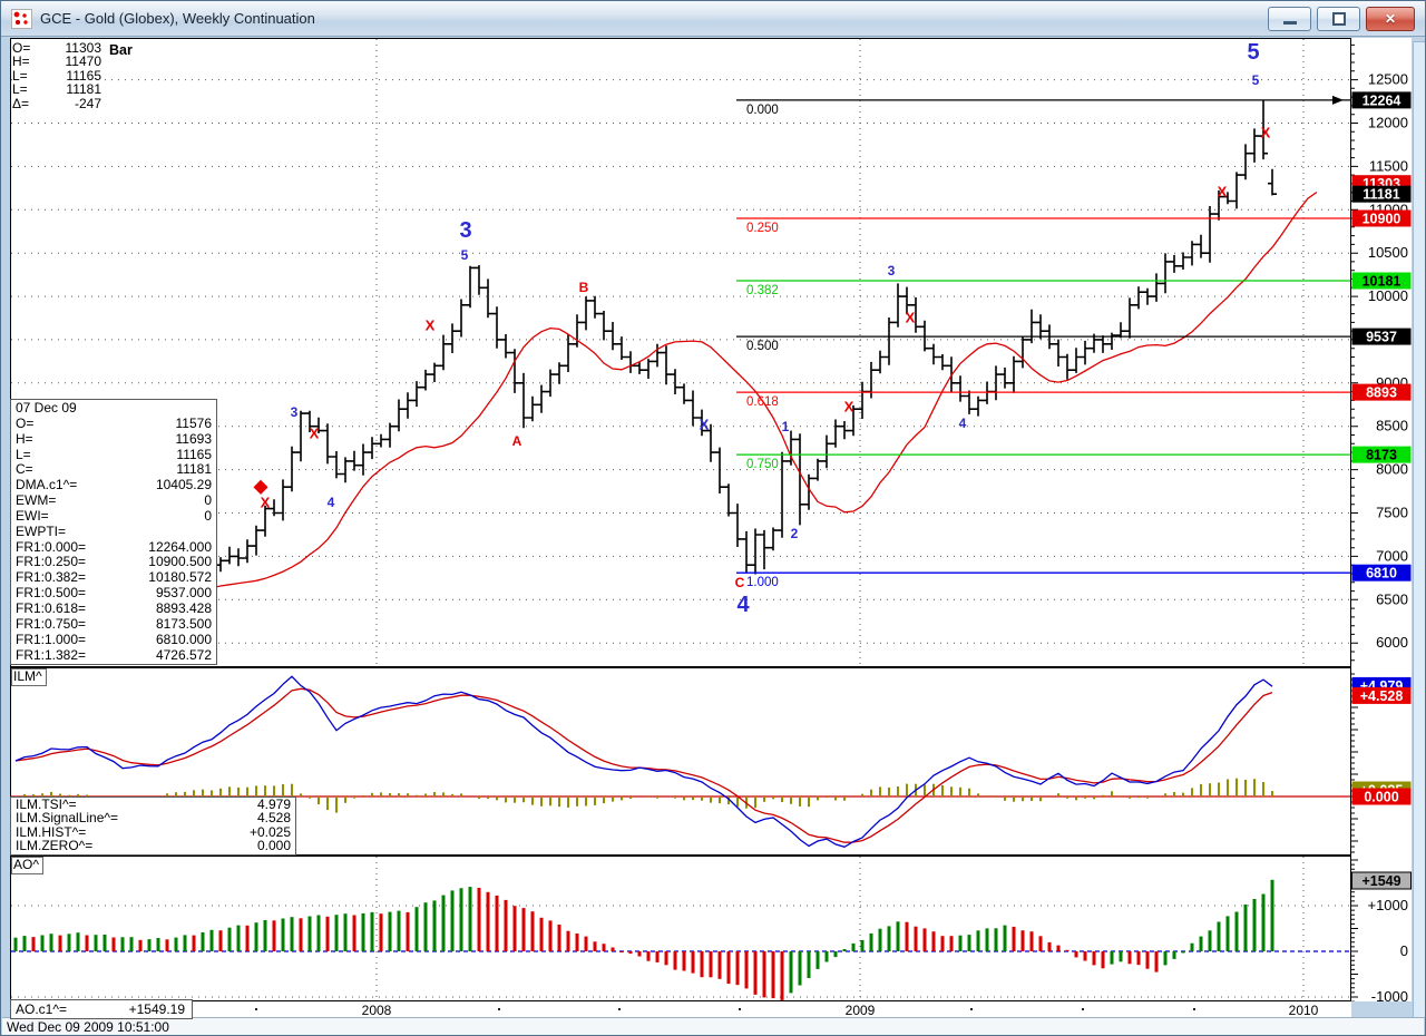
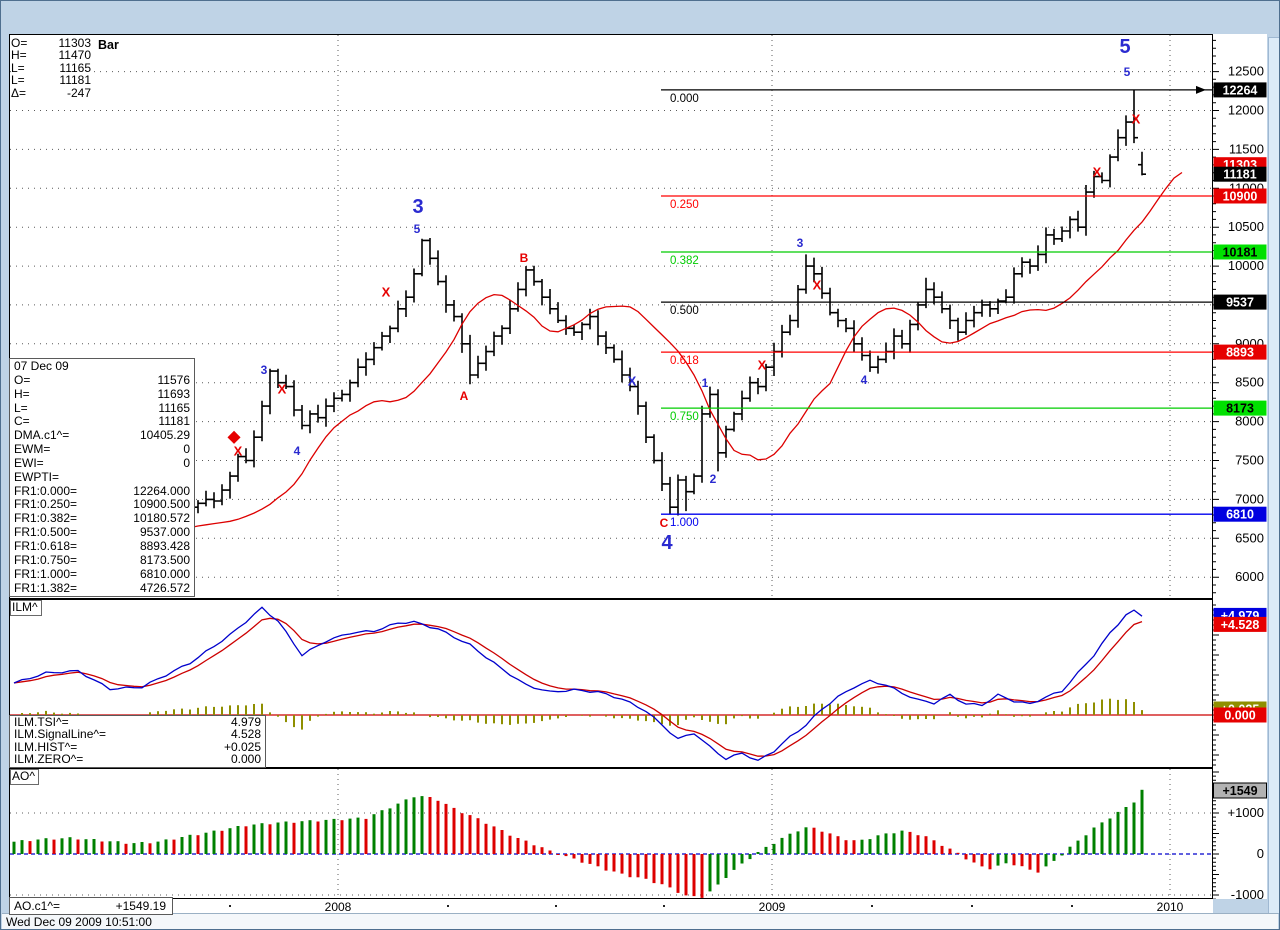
- GCE - Gold (Globex), Weekly Continuation
- ✕
  0.000
  0.250
  0.382
  0.500
  0.618
  0.750
  1.000
  ◆
  X
  3
  X
  4
  X
  3
  5
  A
  B
  X
  C
  4
  1
  2
  X
  3
  X
  4
  X
  5
  5
  X
  12500
  12000
  11500
  11000
  10500
  10000
  9000
  8500
  8000
  7500
  7000
  6500
  6000
  +1000
  0
  -1000
  11303
  12264
  11181
  10900
  10181
  9537
  8893
  8173
  6810
  +4.979
  +4.528
  0.000
  +1549
  O=
  11303
  H=
  11470
  L=
  11165
  L=
  11181
  Δ=
  -247
  Bar
  07 Dec 09
  O=
  11576
  H=
  11693
  L=
  11165
  C=
  11181
  DMA.c1^=
  10405.29
  EWM=
  0
  EWI=
  0
  EWPTI=
  FR1:0.000=
  12264.000
  FR1:0.250=
  10900.500
  FR1:0.382=
  10180.572
  FR1:0.500=
  9537.000
  FR1:0.618=
  8893.428
  FR1:0.750=
  8173.500
  FR1:1.000=
  6810.000
  FR1:1.382=
  4726.572
  ILM^
  AO^
  ILM.TSI^=
  4.979
  ILM.SignalLine^=
  4.528
  ILM.HIST^=
  +0.025
  ILM.ZERO^=
  0.000
  AO.c1^=
  +1549.19
  2008
  2009
  2010
  Wed Dec 09 2009 10:51:00
